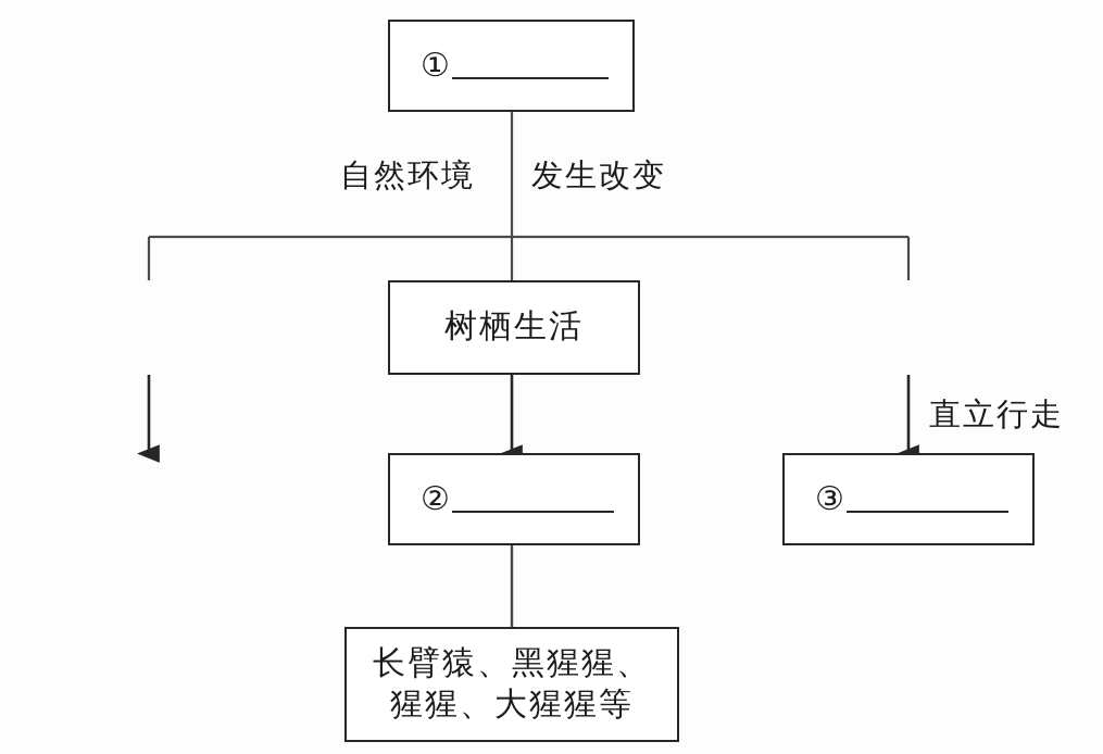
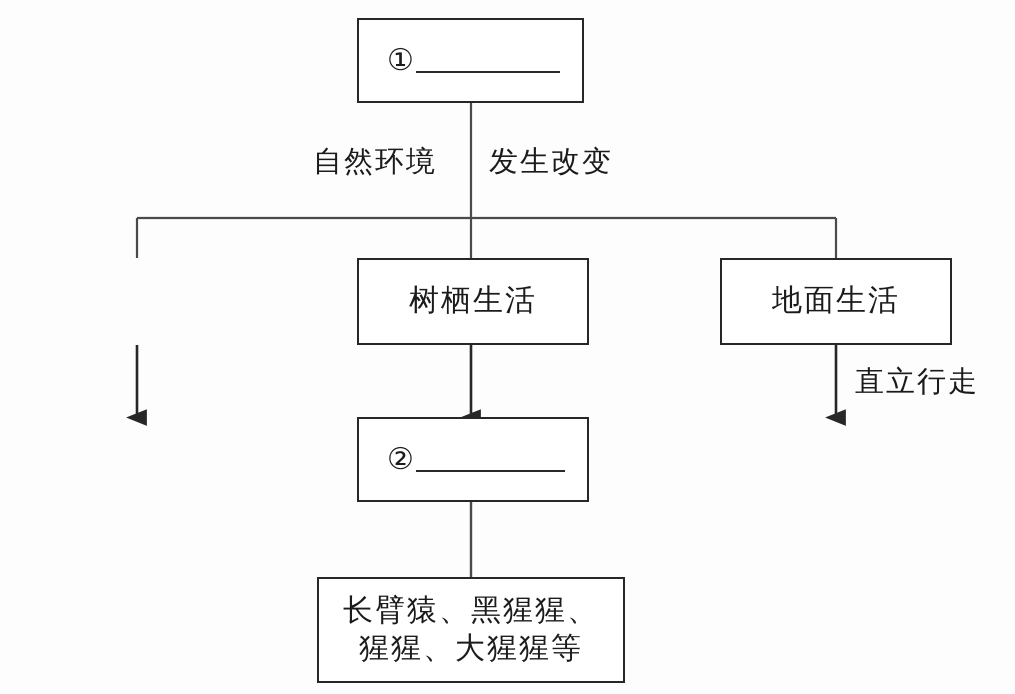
  ①
  自然环境
  发生改变
  树栖生活
+ 地面生活
  直立行走
  ②
- ③
  长臂猿、黑猩猩、
  猩猩、大猩猩等
